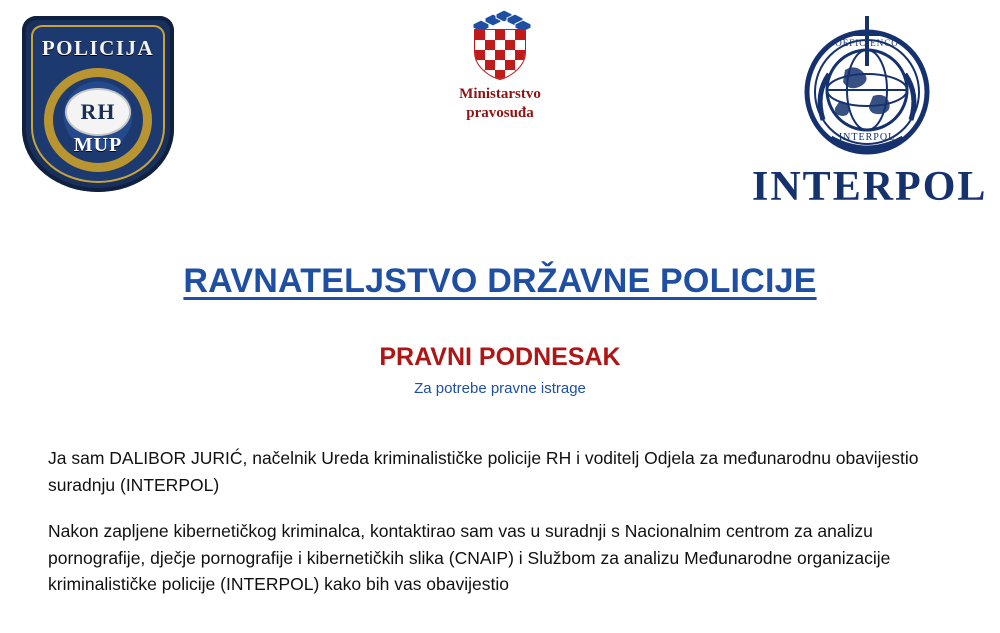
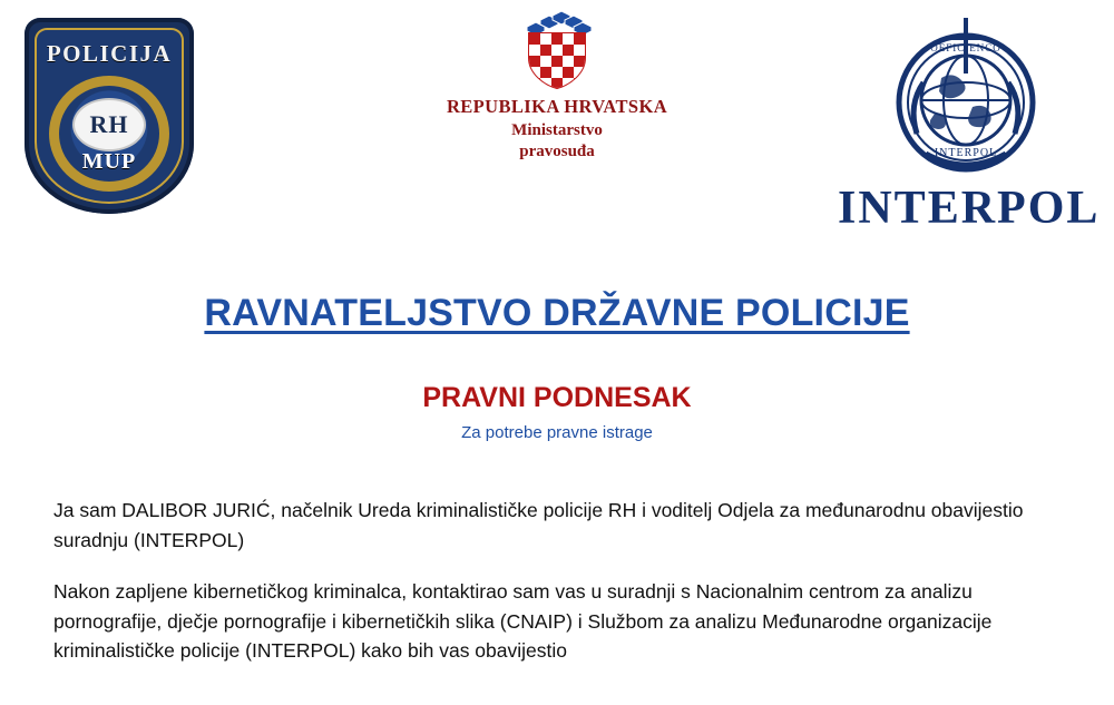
  POLICIJA
  RH
  MUP
+ REPUBLIKA HRVATSKA
  Ministarstvo
  pravosuđa
  OEFICIENCO
  INTERPOL
  INTERPOL
  RAVNATELJSTVO DRŽAVNE POLICIJE
  PRAVNI PODNESAK
  Za potrebe pravne istrage
  Ja sam DALIBOR JURIĆ, načelnik Ureda kriminalističke policije RH i voditelj Odjela za međunarodnu obavijestio suradnju (INTERPOL)
  Nakon zapljene kibernetičkog kriminalca, kontaktirao sam vas u suradnji s Nacionalnim centrom za analizu pornografije, dječje pornografije i kibernetičkih slika (CNAIP) i Službom za analizu Međunarodne organizacije kriminalističke policije (INTERPOL) kako bih vas obavijestio
